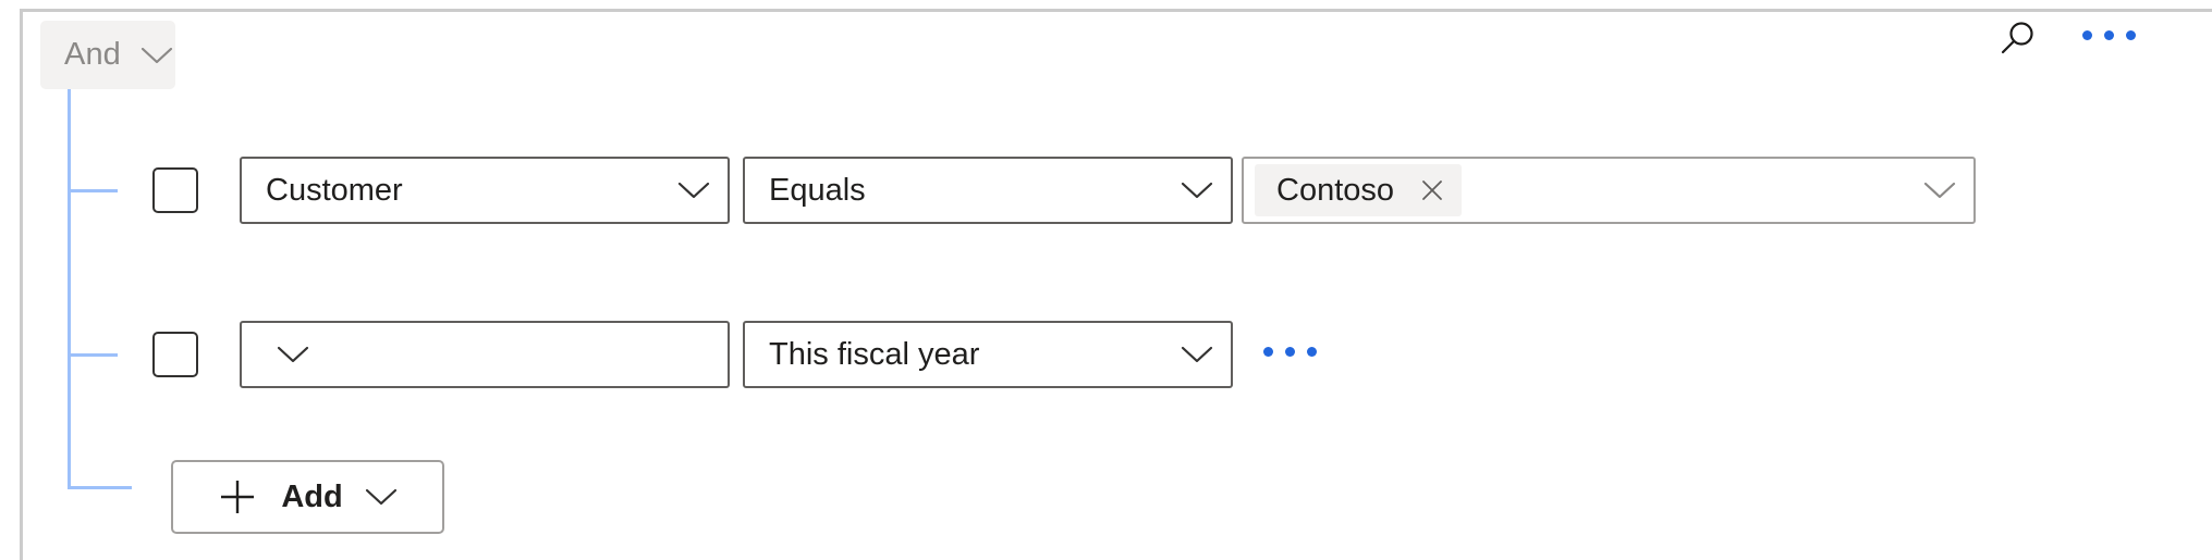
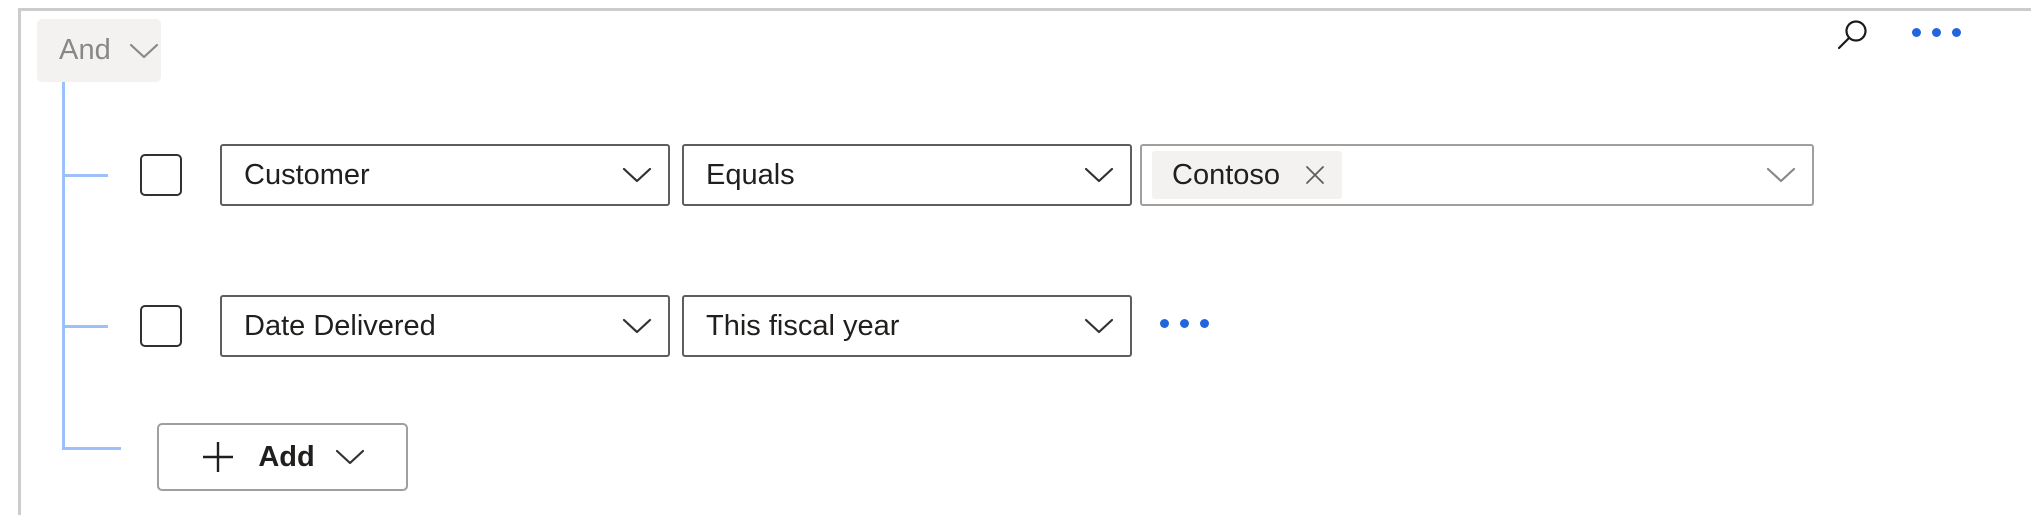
  And
  Customer
  Equals
  Contoso
+ Date Delivered
  This fiscal year
  Add
